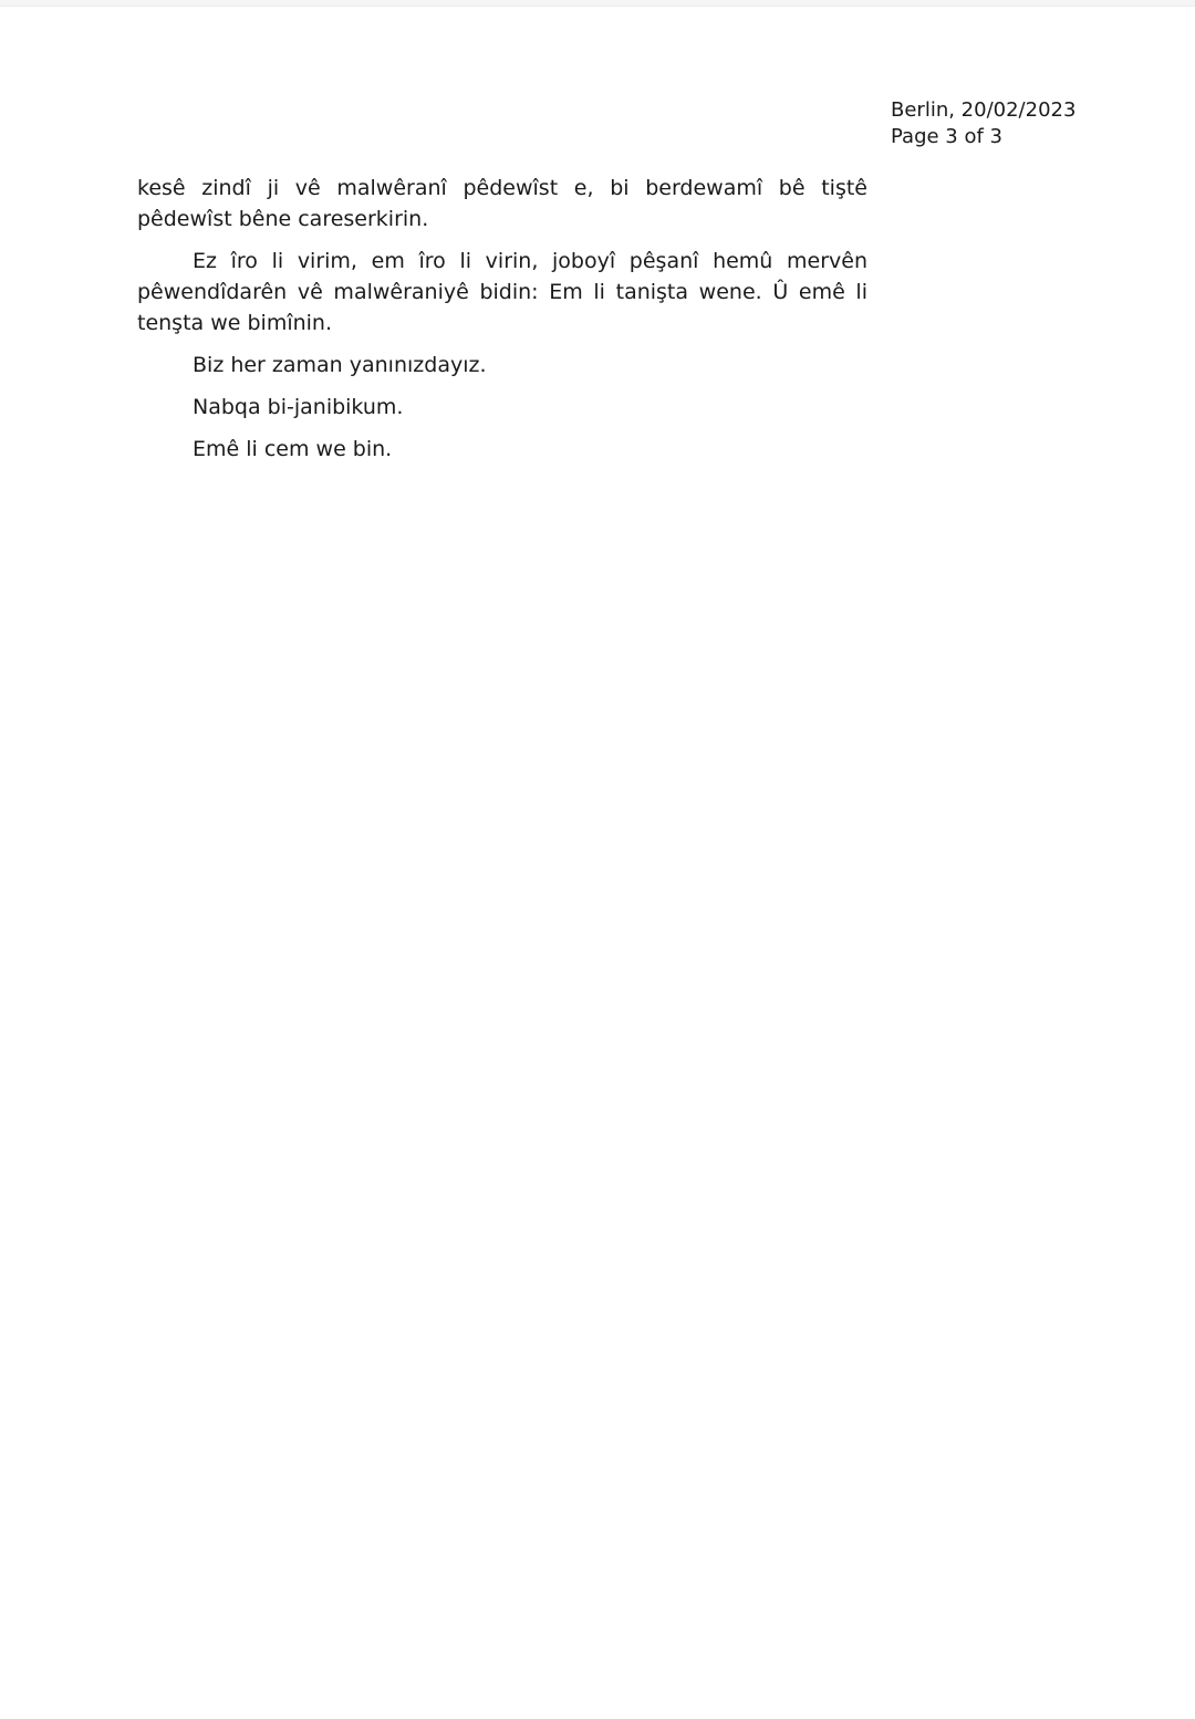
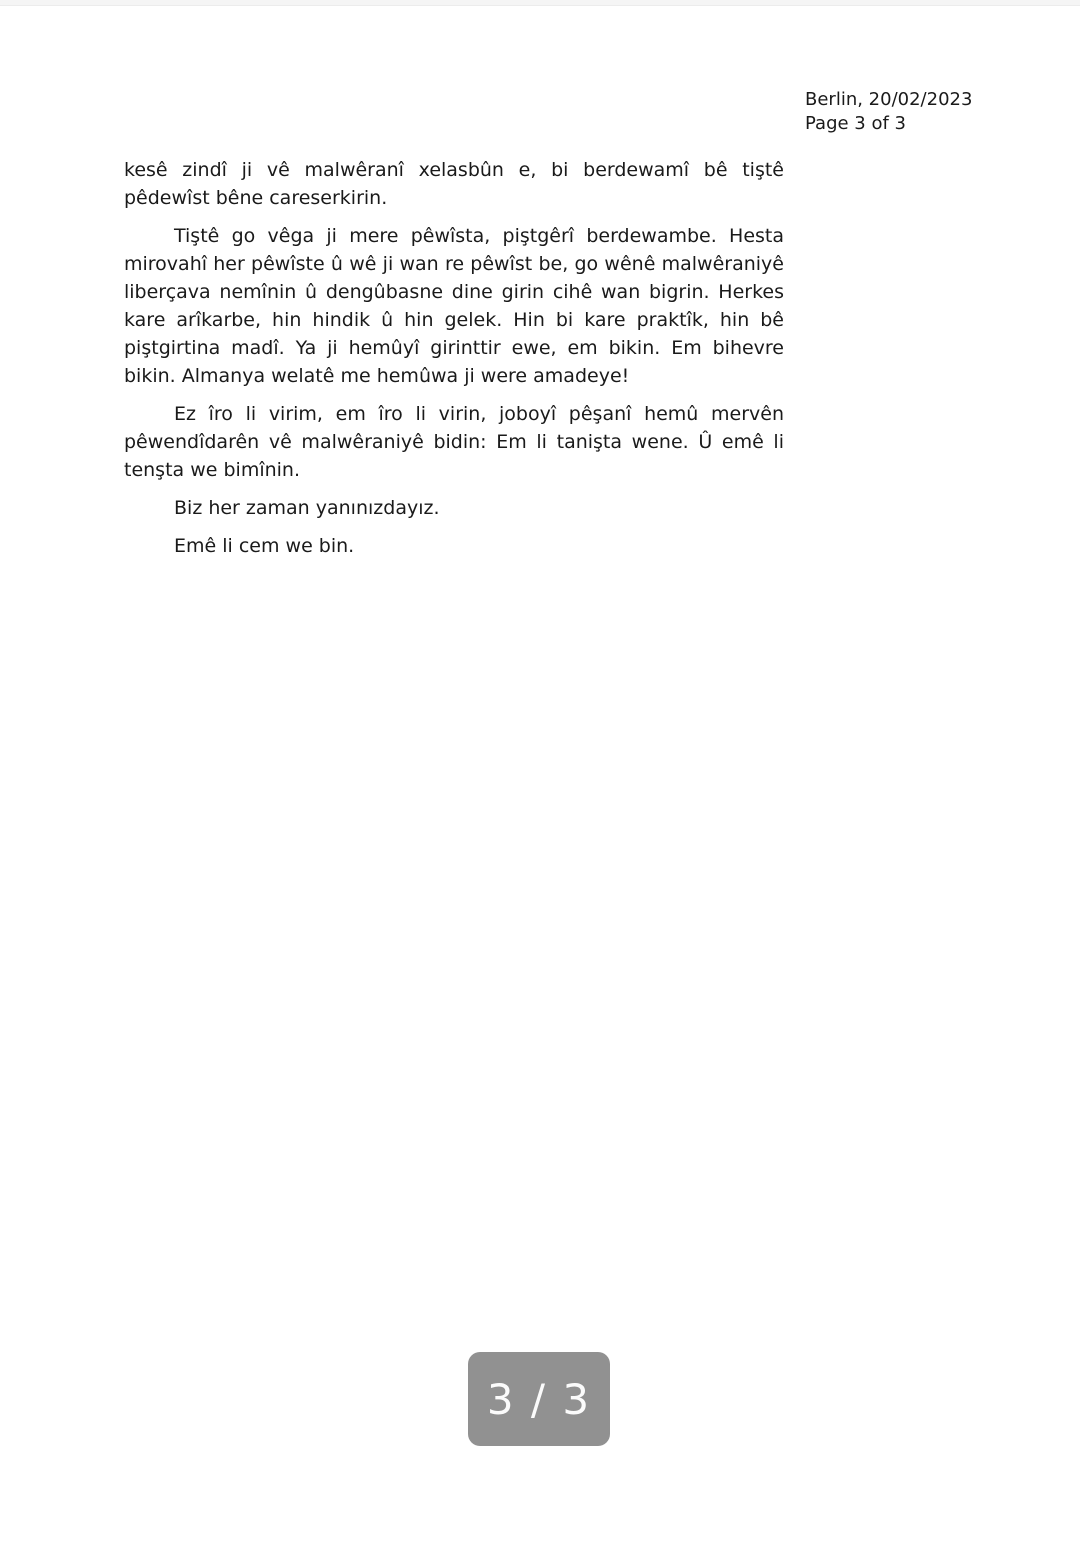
  Berlin, 20/02/2023
  Page 3 of 3
- kesê zindî ji vê malwêranî pêdewîst e, bi berdewamî bê tiştê pêdewîst bêne careserkirin.
+ kesê zindî ji vê malwêranî xelasbûn e, bi berdewamî bê tiştê pêdewîst bêne careserkirin.
+ Tiştê go vêga ji mere pêwîsta, piştgêrî berdewambe. Hesta mirovahî her pêwîste û wê ji wan re pêwîst be, go wênê malwêraniyê liberçava nemînin û dengûbasne dine girin cihê wan bigrin. Herkes kare arîkarbe, hin hindik û hin gelek. Hin bi kare praktîk, hin bê piştgirtina madî. Ya ji hemûyî girinttir ewe, em bikin. Em bihevre bikin. Almanya welatê me hemûwa ji were amadeye!
  Ez îro li virim, em îro li virin, joboyî pêşanî hemû mervên pêwendîdarên vê malwêraniyê bidin: Em li tanişta wene. Û emê li tenşta we bimînin.
  Biz her zaman yanınızdayız.
- Nabqa bi-janibikum.
  Emê li cem we bin.
+ 3 / 3
